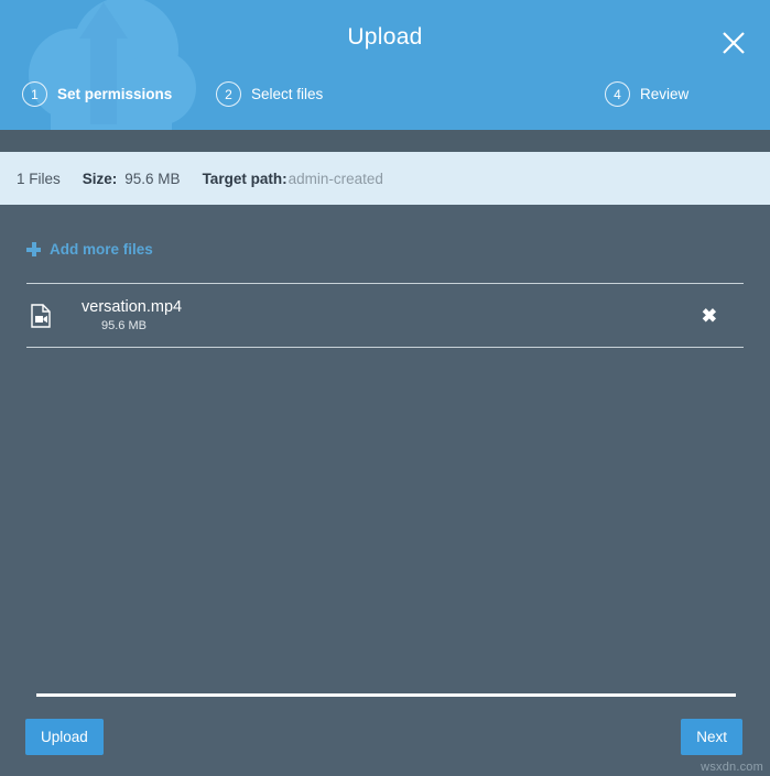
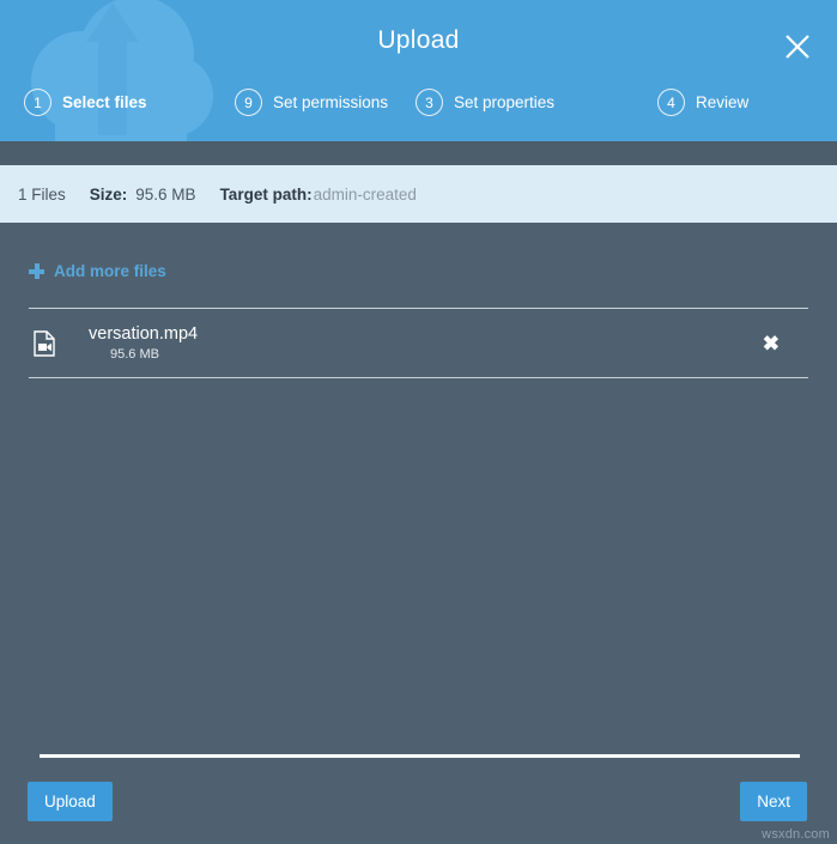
  Upload
  1
- Set permissions
+ Select files
- 2
+ 9
- Select files
+ Set permissions
+ 3
+ Set properties
  4
  Review
  1 Files
  Size:
  95.6 MB
  Target path:
  admin-created
  Add more files
  versation.mp4
  95.6 MB
  ✖
  Upload
  Next
  wsxdn.com
